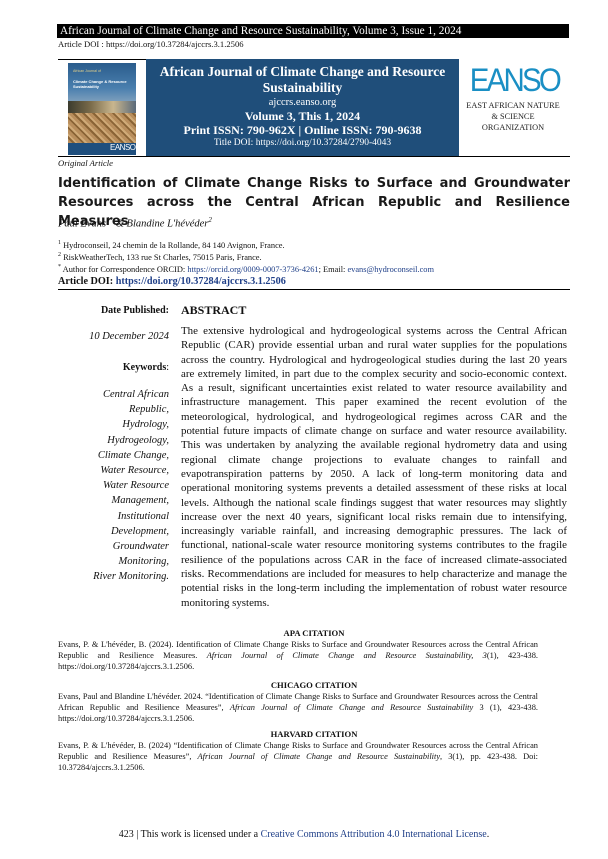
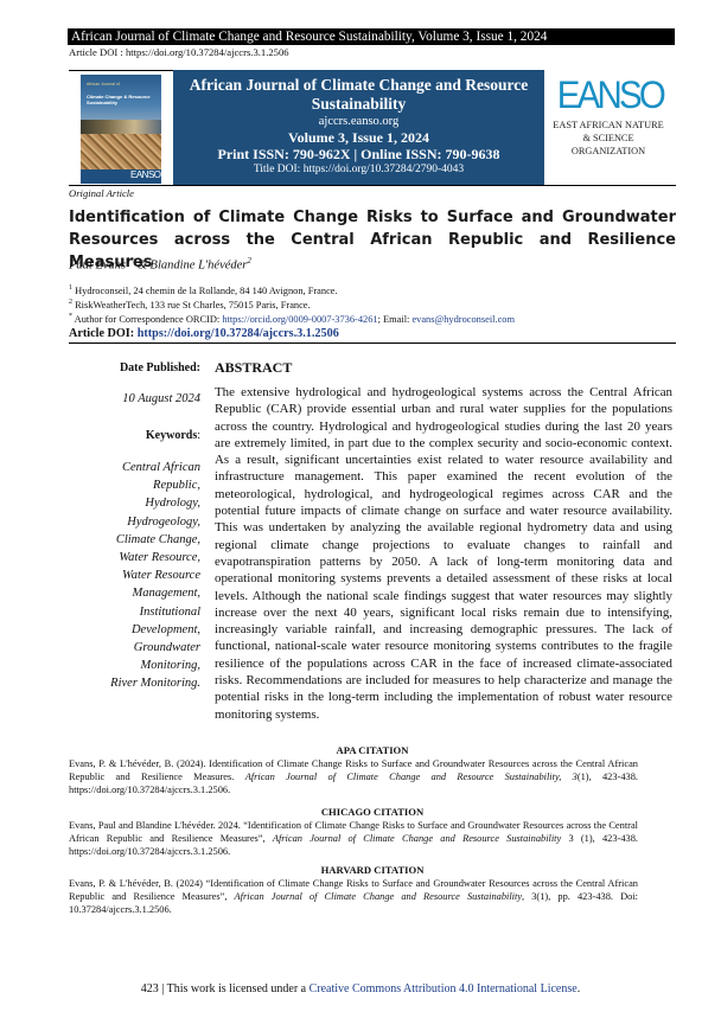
  African Journal of Climate Change and Resource Sustainability, Volume 3, Issue 1, 2024
  Article DOI : https://doi.org/10.37284/ajccrs.3.1.2506
  EANSO
  African Journal of Climate Change and Resource Sustainability
  ajccrs.eanso.org
- Volume 3, This 1, 2024
+ Volume 3, Issue 1, 2024
  Print ISSN: 790-962X | Online ISSN: 790-9638
  Title DOI: https://doi.org/10.37284/2790-4043
  EANSO
  EAST AFRICAN NATURE & SCIENCE ORGANIZATION
  Original Article
  Identification of Climate Change Risks to Surface and Groundwater Resources across the Central African Republic and Resilience Measures
  Paul Evans1* & Blandine L'hévéder2
  Hydroconseil, 24 chemin de la Rollande, 84 140 Avignon, France.
  RiskWeatherTech, 133 rue St Charles, 75015 Paris, France.
  Author for Correspondence ORCID: https://orcid.org/0009-0007-3736-4261; Email: evans@hydroconseil.com
  Article DOI: https://doi.org/10.37284/ajccrs.3.1.2506
  Date Published:
- 10 December 2024
+ 10 August 2024
  Keywords:
  Central African
  Republic,
  Hydrology,
  Hydrogeology,
  Climate Change,
  Water Resource,
  Water Resource
  Management,
  Institutional
  Development,
  Groundwater
  Monitoring,
  River Monitoring.
  ABSTRACT
  The extensive hydrological and hydrogeological systems across the Central African Republic (CAR) provide essential urban and rural water supplies for the populations across the country. Hydrological and hydrogeological studies during the last 20 years are extremely limited, in part due to the complex security and socio-economic context. As a result, significant uncertainties exist related to water resource availability and infrastructure management. This paper examined the recent evolution of the meteorological, hydrological, and hydrogeological regimes across CAR and the potential future impacts of climate change on surface and water resource availability. This was undertaken by analyzing the available regional hydrometry data and using regional climate change projections to evaluate changes to rainfall and evapotranspiration patterns by 2050. A lack of long-term monitoring data and operational monitoring systems prevents a detailed assessment of these risks at local levels. Although the national scale findings suggest that water resources may slightly increase over the next 40 years, significant local risks remain due to intensifying, increasingly variable rainfall, and increasing demographic pressures. The lack of functional, national-scale water resource monitoring systems contributes to the fragile resilience of the populations across CAR in the face of increased climate-associated risks. Recommendations are included for measures to help characterize and manage the potential risks in the long-term including the implementation of robust water resource monitoring systems.
  APA CITATION
  Evans, P. & L'hévéder, B. (2024). Identification of Climate Change Risks to Surface and Groundwater Resources across the Central African Republic and Resilience Measures. African Journal of Climate Change and Resource Sustainability, 3(1), 423-438. https://doi.org/10.37284/ajccrs.3.1.2506.
  CHICAGO CITATION
  Evans, Paul and Blandine L'hévéder. 2024. “Identification of Climate Change Risks to Surface and Groundwater Resources across the Central African Republic and Resilience Measures”, African Journal of Climate Change and Resource Sustainability 3 (1), 423-438. https://doi.org/10.37284/ajccrs.3.1.2506.
  HARVARD CITATION
  Evans, P. & L'hévéder, B. (2024) “Identification of Climate Change Risks to Surface and Groundwater Resources across the Central African Republic and Resilience Measures”, African Journal of Climate Change and Resource Sustainability, 3(1), pp. 423-438. Doi: 10.37284/ajccrs.3.1.2506.
  423 | This work is licensed under a Creative Commons Attribution 4.0 International License.
